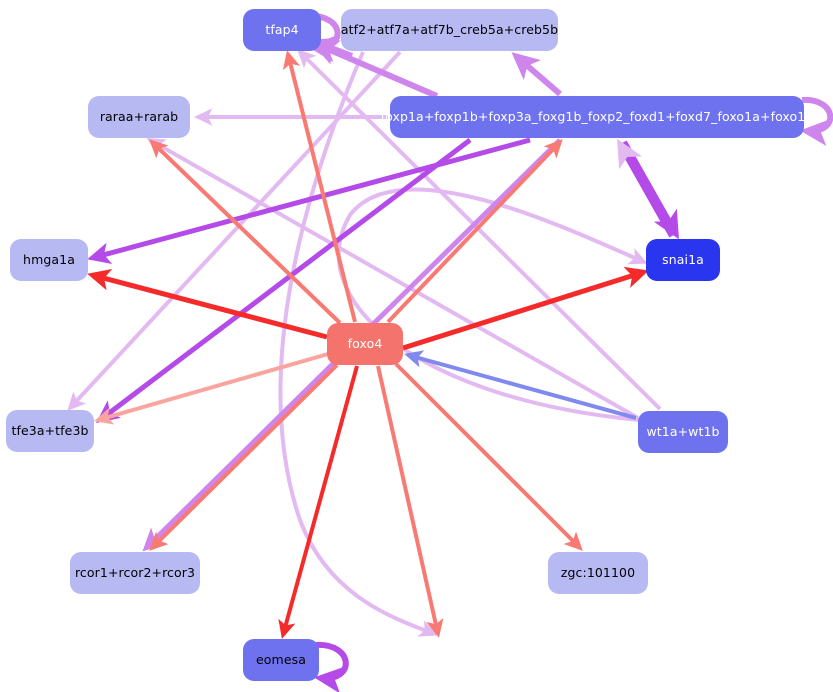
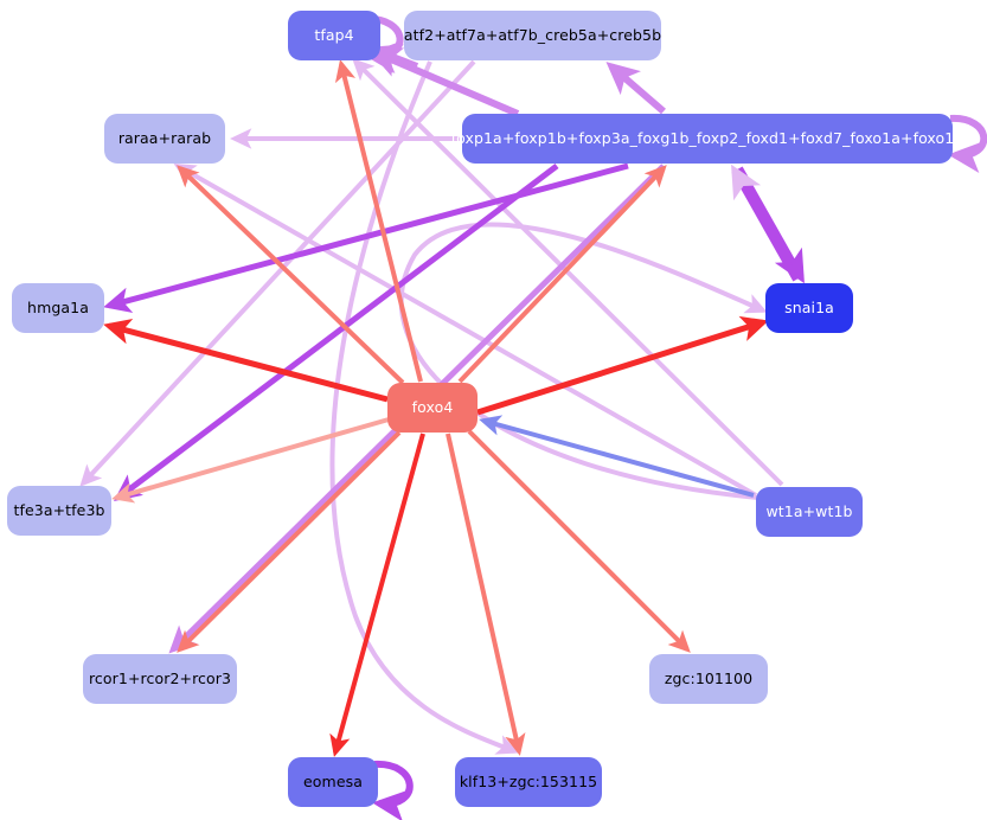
  tfap4
  atf2+atf7a+atf7b_creb5a+creb5b
  raraa+rarab
  foxp1a+foxp1b+foxp3a_foxg1b_foxp2_foxd1+foxd7_foxo1a+foxo1b
  hmga1a
  snai1a
  foxo4
  tfe3a+tfe3b
  wt1a+wt1b
  rcor1+rcor2+rcor3
  zgc:101100
  eomesa
+ klf13+zgc:153115
